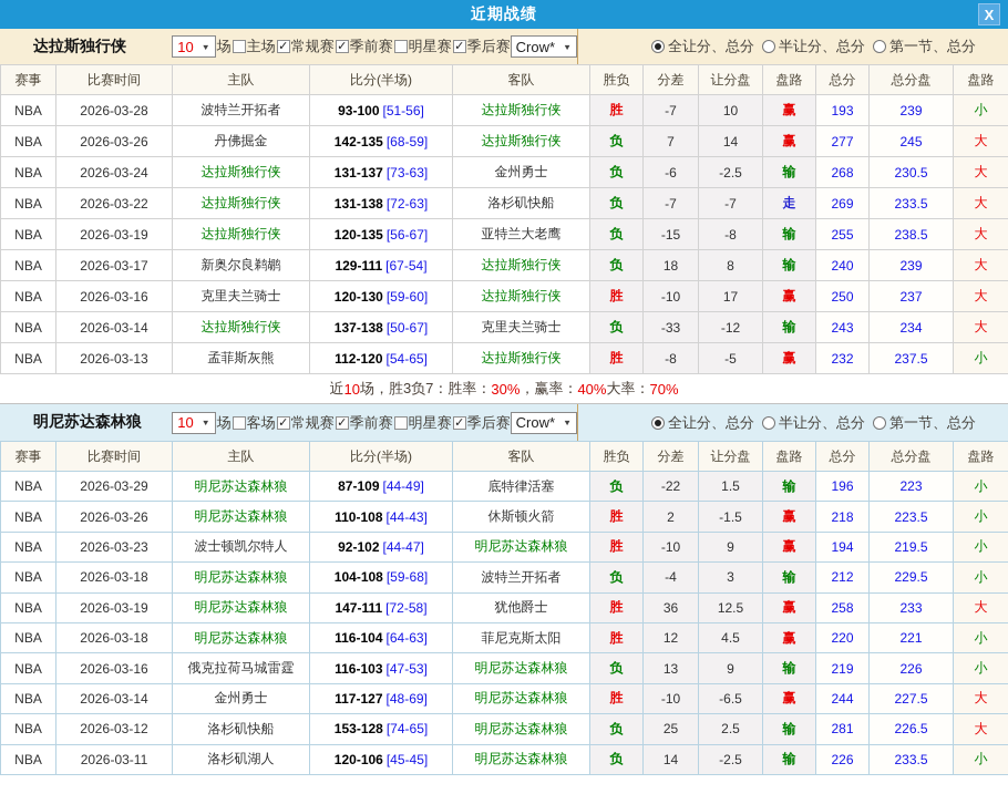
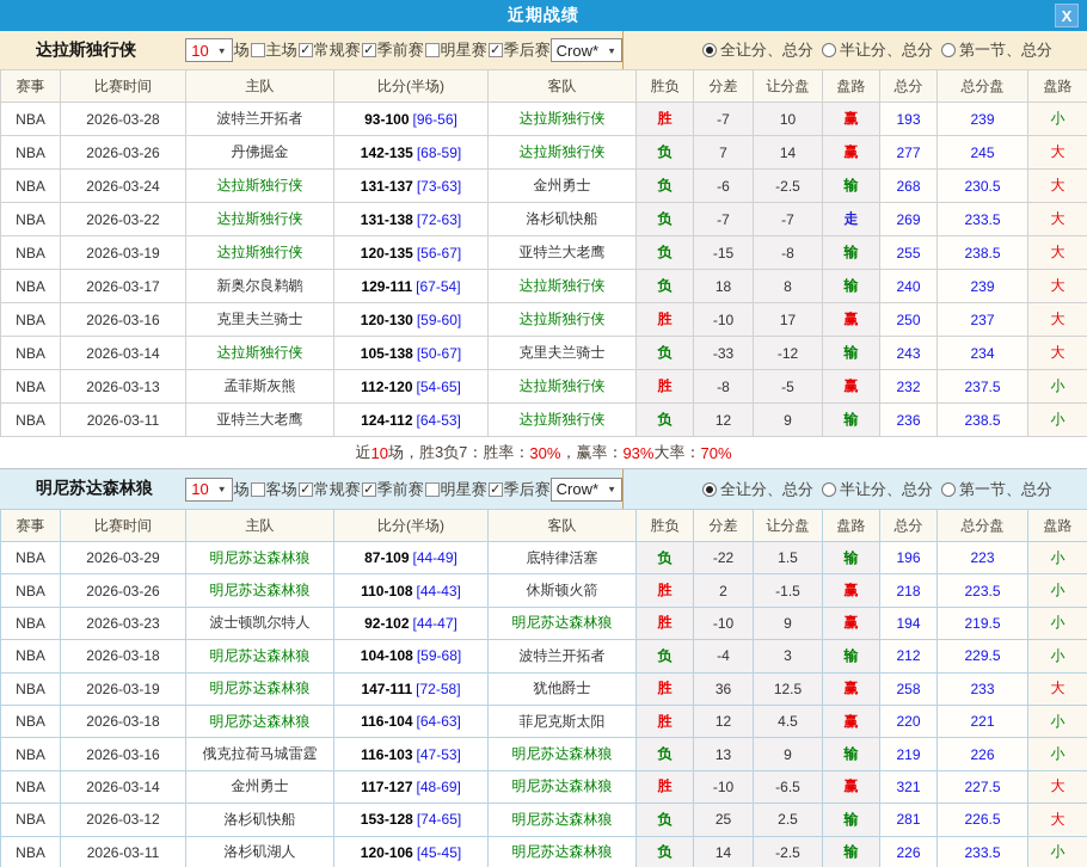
  近期战绩
  X
  达拉斯独行侠
  10
  ▼
  场
  主场
  ✓
  常规赛
  ✓
  季前赛
  明星赛
  ✓
  季后赛
  Crow*
  ▼
  全让分、总分
  半让分、总分
  第一节、总分
  赛事	比赛时间	主队	比分(半场)	客队	胜负	分差	让分盘	盘路	总分	总分盘	盘路
- NBA	2026-03-28	波特兰开拓者	93-100 [51-56]	达拉斯独行侠	胜	-7	10	赢	193	239	小
+ NBA	2026-03-28	波特兰开拓者	93-100 [96-56]	达拉斯独行侠	胜	-7	10	赢	193	239	小
  NBA	2026-03-26	丹佛掘金	142-135 [68-59]	达拉斯独行侠	负	7	14	赢	277	245	大
  NBA	2026-03-24	达拉斯独行侠	131-137 [73-63]	金州勇士	负	-6	-2.5	输	268	230.5	大
  NBA	2026-03-22	达拉斯独行侠	131-138 [72-63]	洛杉矶快船	负	-7	-7	走	269	233.5	大
  NBA	2026-03-19	达拉斯独行侠	120-135 [56-67]	亚特兰大老鹰	负	-15	-8	输	255	238.5	大
  NBA	2026-03-17	新奥尔良鹈鹕	129-111 [67-54]	达拉斯独行侠	负	18	8	输	240	239	大
  NBA	2026-03-16	克里夫兰骑士	120-130 [59-60]	达拉斯独行侠	胜	-10	17	赢	250	237	大
- NBA	2026-03-14	达拉斯独行侠	137-138 [50-67]	克里夫兰骑士	负	-33	-12	输	243	234	大
+ NBA	2026-03-14	达拉斯独行侠	105-138 [50-67]	克里夫兰骑士	负	-33	-12	输	243	234	大
  NBA	2026-03-13	孟菲斯灰熊	112-120 [54-65]	达拉斯独行侠	胜	-8	-5	赢	232	237.5	小
+ NBA	2026-03-11	亚特兰大老鹰	124-112 [64-53]	达拉斯独行侠	负	12	9	输	236	238.5	小
  近
  10
  场，胜3负7：胜率：
  30%
  ，赢率：
- 40%
+ 93%
  大率：
  70%
  明尼苏达森林狼
  10
  ▼
  场
  客场
  ✓
  常规赛
  ✓
  季前赛
  明星赛
  ✓
  季后赛
  Crow*
  ▼
  全让分、总分
  半让分、总分
  第一节、总分
  赛事	比赛时间	主队	比分(半场)	客队	胜负	分差	让分盘	盘路	总分	总分盘	盘路
  NBA	2026-03-29	明尼苏达森林狼	87-109 [44-49]	底特律活塞	负	-22	1.5	输	196	223	小
  NBA	2026-03-26	明尼苏达森林狼	110-108 [44-43]	休斯顿火箭	胜	2	-1.5	赢	218	223.5	小
  NBA	2026-03-23	波士顿凯尔特人	92-102 [44-47]	明尼苏达森林狼	胜	-10	9	赢	194	219.5	小
  NBA	2026-03-18	明尼苏达森林狼	104-108 [59-68]	波特兰开拓者	负	-4	3	输	212	229.5	小
  NBA	2026-03-19	明尼苏达森林狼	147-111 [72-58]	犹他爵士	胜	36	12.5	赢	258	233	大
  NBA	2026-03-18	明尼苏达森林狼	116-104 [64-63]	菲尼克斯太阳	胜	12	4.5	赢	220	221	小
  NBA	2026-03-16	俄克拉荷马城雷霆	116-103 [47-53]	明尼苏达森林狼	负	13	9	输	219	226	小
- NBA	2026-03-14	金州勇士	117-127 [48-69]	明尼苏达森林狼	胜	-10	-6.5	赢	244	227.5	大
+ NBA	2026-03-14	金州勇士	117-127 [48-69]	明尼苏达森林狼	胜	-10	-6.5	赢	321	227.5	大
  NBA	2026-03-12	洛杉矶快船	153-128 [74-65]	明尼苏达森林狼	负	25	2.5	输	281	226.5	大
  NBA	2026-03-11	洛杉矶湖人	120-106 [45-45]	明尼苏达森林狼	负	14	-2.5	输	226	233.5	小
